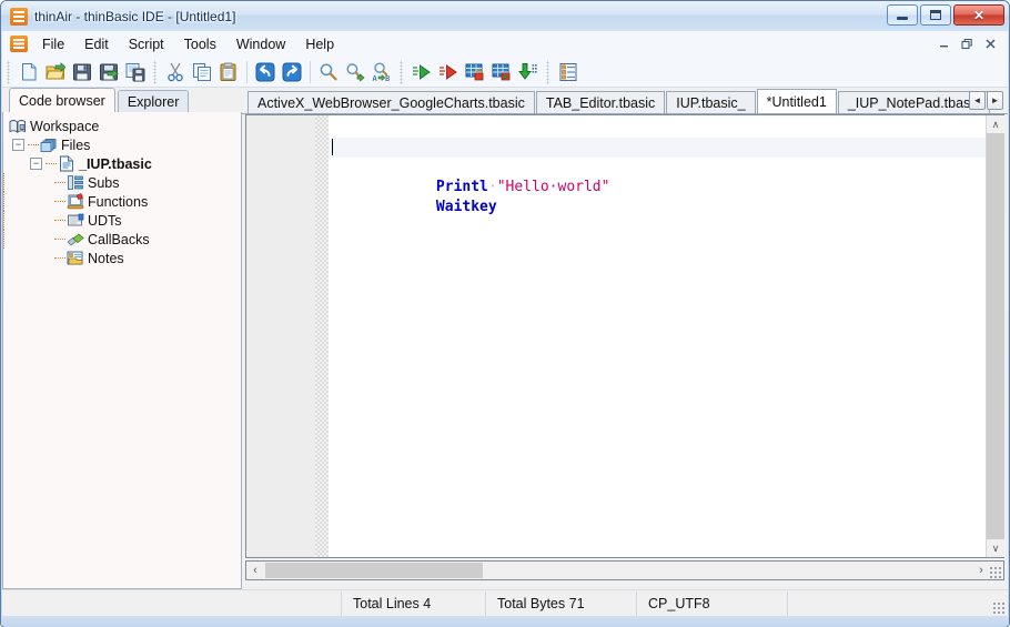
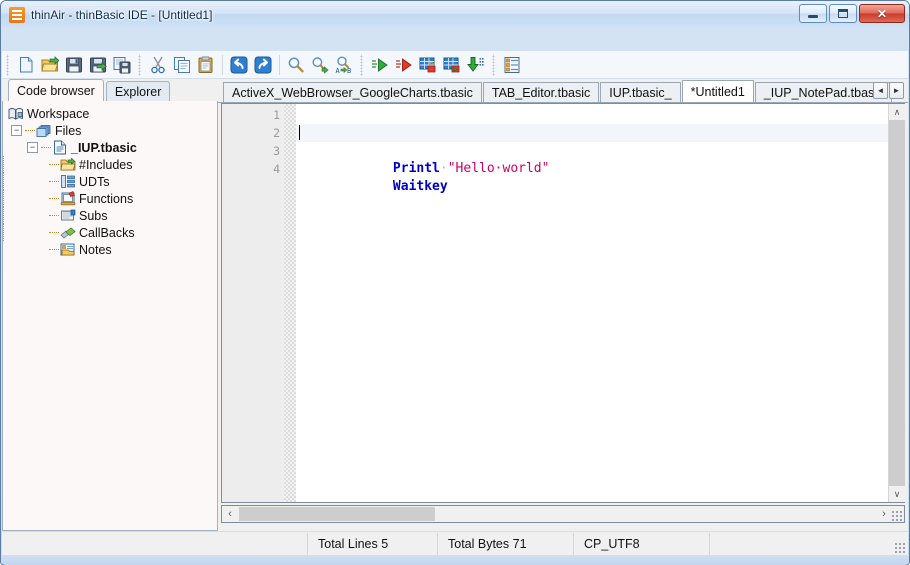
  thinAir - thinBasic IDE - [Untitled1]
  ✕
- File
- Edit
- Script
- Tools
- Window
- Help
  A
  B
  Code browser
  Explorer
  Workspace
  −
  Files
  −
  _IUP.tbasic
+ #Includes
- Subs
+ UDTs
  Functions
- UDTs
+ Subs
  CallBacks
  Notes
  ActiveX_WebBrowser_GoogleCharts.tbasic
  TAB_Editor.tbasic
  IUP.tbasic_
  *Untitled1
  _IUP_NotePad.tbas
  ◄
  ►
+ 1
+ 2
+ 3
+ 4
  Printl·"Hello·world"
  Waitkey
  ∧
  ∨
  ‹
  ›
- Total Lines 4
+ Total Lines 5
  Total Bytes 71
  CP_UTF8
